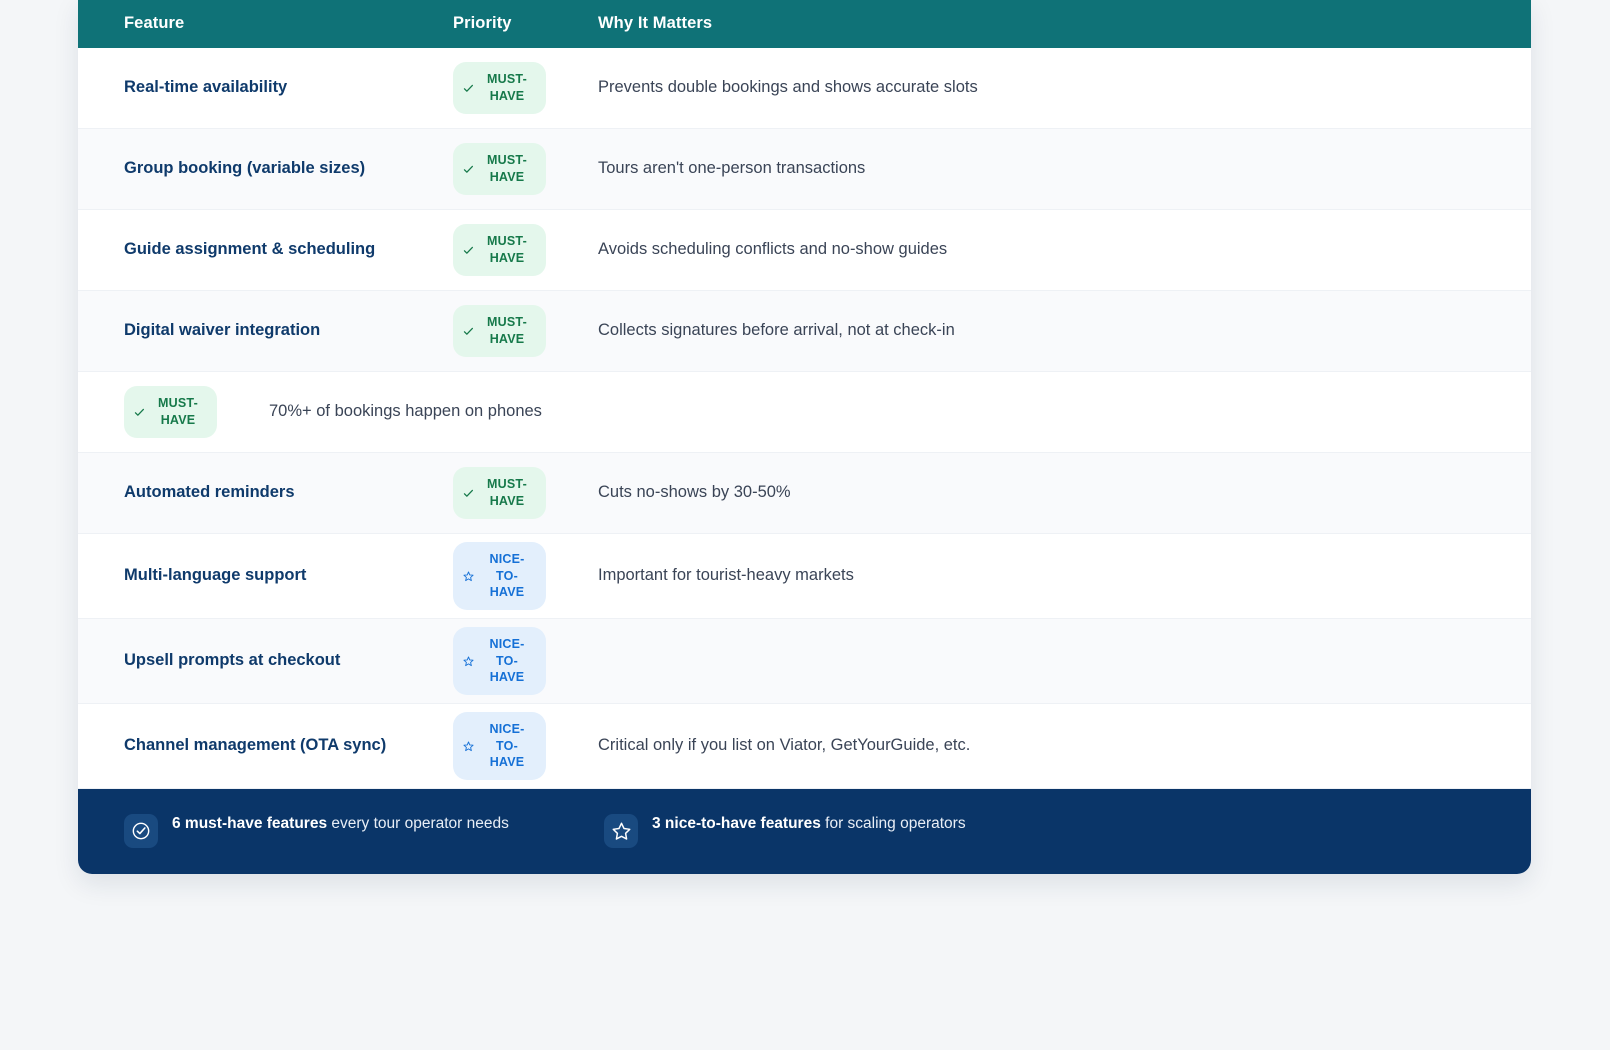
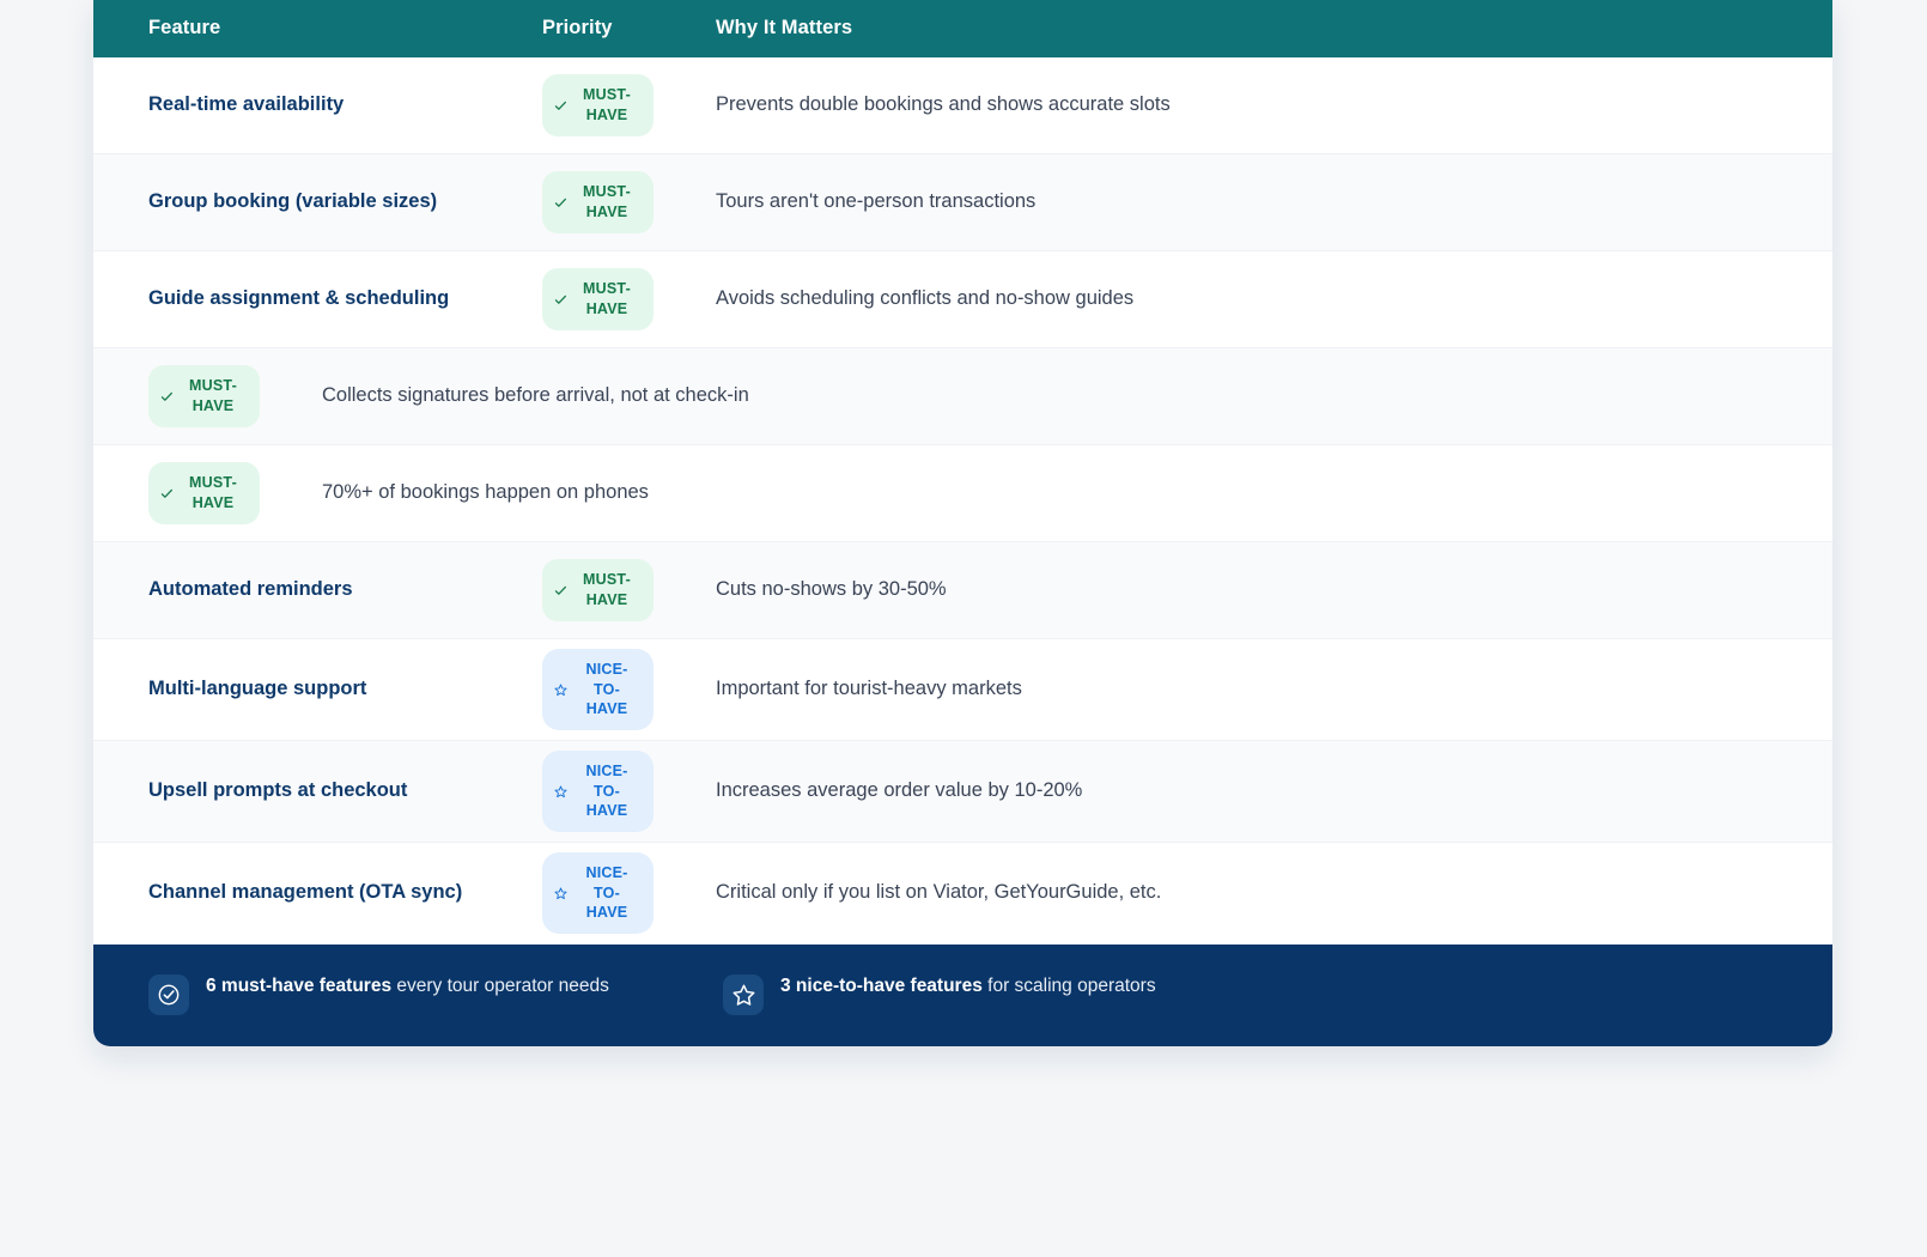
  Feature
  Priority
  Why It Matters
  Real-time availability
  MUST-HAVE
  Prevents double bookings and shows accurate slots
  Group booking (variable sizes)
  MUST-HAVE
  Tours aren't one-person transactions
  Guide assignment & scheduling
  MUST-HAVE
  Avoids scheduling conflicts and no-show guides
- Digital waiver integration
  MUST-HAVE
  Collects signatures before arrival, not at check-in
  MUST-HAVE
  70%+ of bookings happen on phones
  Automated reminders
  MUST-HAVE
  Cuts no-shows by 30-50%
  Multi-language support
  NICE-TO-HAVE
  Important for tourist-heavy markets
  Upsell prompts at checkout
  NICE-TO-HAVE
+ Increases average order value by 10-20%
  Channel management (OTA sync)
  NICE-TO-HAVE
  Critical only if you list on Viator, GetYourGuide, etc.
  6 must-have features every tour operator needs
  3 nice-to-have features for scaling operators
